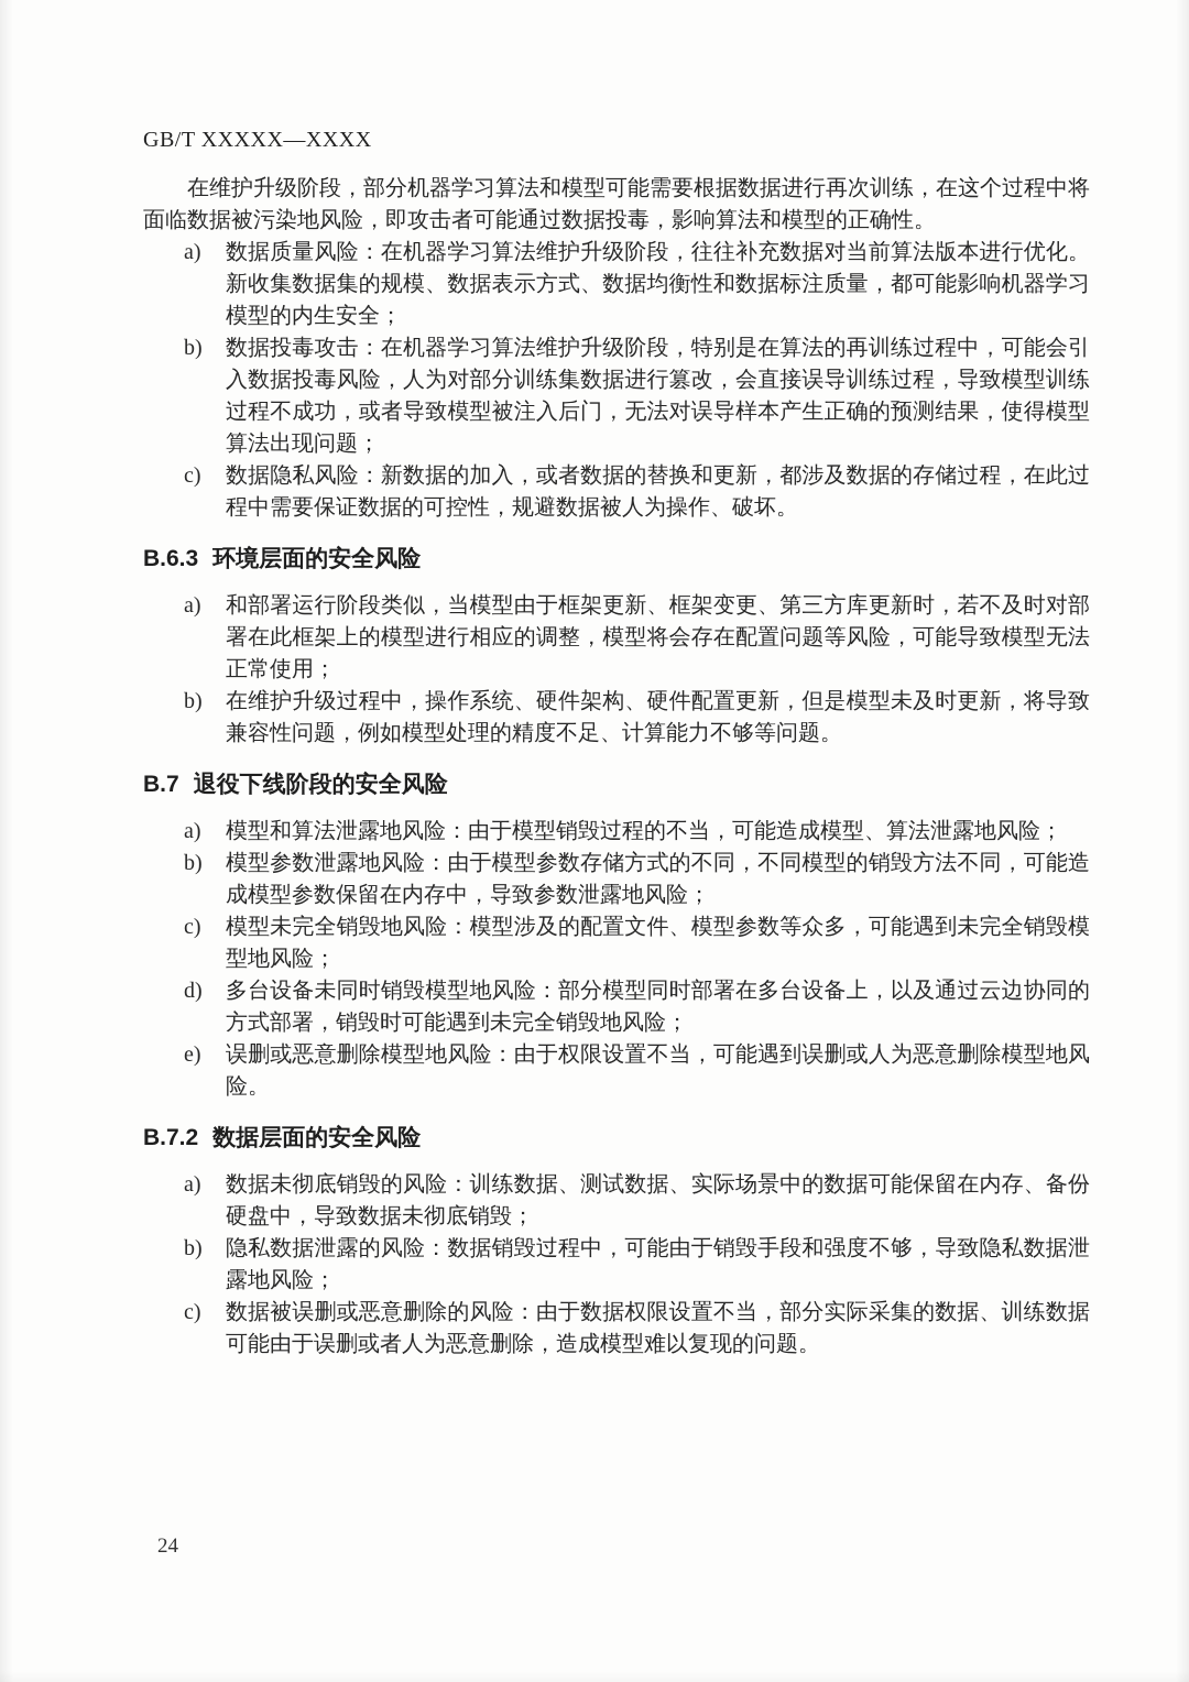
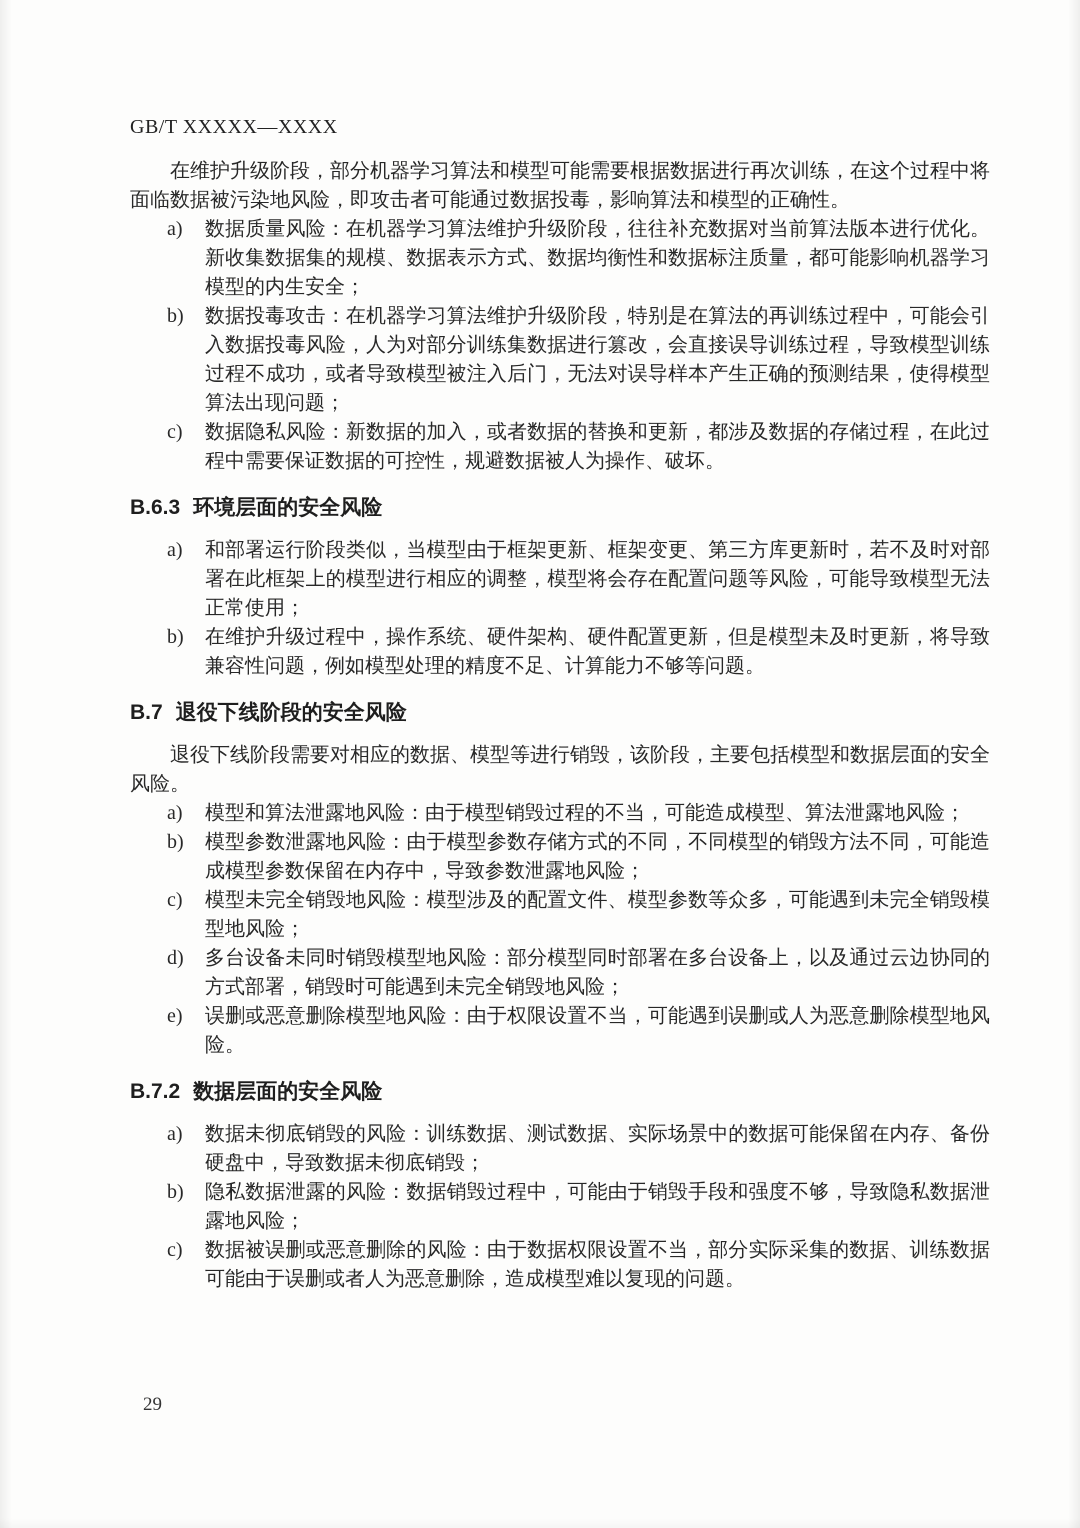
  GB/T XXXXX—XXXX
  在维护升级阶段，部分机器学习算法和模型可能需要根据数据进行再次训练，在这个过程中将面临数据被污染地风险，即攻击者可能通过数据投毒，影响算法和模型的正确性。
  a)
  数据质量风险：在机器学习算法维护升级阶段，往往补充数据对当前算法版本进行优化。新收集数据集的规模、数据表示方式、数据均衡性和数据标注质量，都可能影响机器学习模型的内生安全；
  b)
  数据投毒攻击：在机器学习算法维护升级阶段，特别是在算法的再训练过程中，可能会引入数据投毒风险，人为对部分训练集数据进行篡改，会直接误导训练过程，导致模型训练过程不成功，或者导致模型被注入后门，无法对误导样本产生正确的预测结果，使得模型算法出现问题；
  c)
  数据隐私风险：新数据的加入，或者数据的替换和更新，都涉及数据的存储过程，在此过程中需要保证数据的可控性，规避数据被人为操作、破坏。
  B.6.3
  环境层面的安全风险
  a)
  和部署运行阶段类似，当模型由于框架更新、框架变更、第三方库更新时，若不及时对部署在此框架上的模型进行相应的调整，模型将会存在配置问题等风险，可能导致模型无法正常使用；
  b)
  在维护升级过程中，操作系统、硬件架构、硬件配置更新，但是模型未及时更新，将导致兼容性问题，例如模型处理的精度不足、计算能力不够等问题。
  B.7
  退役下线阶段的安全风险
+ 退役下线阶段需要对相应的数据、模型等进行销毁，该阶段，主要包括模型和数据层面的安全风险。
  a)
  模型和算法泄露地风险：由于模型销毁过程的不当，可能造成模型、算法泄露地风险；
  b)
  模型参数泄露地风险：由于模型参数存储方式的不同，不同模型的销毁方法不同，可能造成模型参数保留在内存中，导致参数泄露地风险；
  c)
  模型未完全销毁地风险：模型涉及的配置文件、模型参数等众多，可能遇到未完全销毁模型地风险；
  d)
  多台设备未同时销毁模型地风险：部分模型同时部署在多台设备上，以及通过云边协同的方式部署，销毁时可能遇到未完全销毁地风险；
  e)
  误删或恶意删除模型地风险：由于权限设置不当，可能遇到误删或人为恶意删除模型地风险。
  B.7.2
  数据层面的安全风险
  a)
  数据未彻底销毁的风险：训练数据、测试数据、实际场景中的数据可能保留在内存、备份硬盘中，导致数据未彻底销毁；
  b)
  隐私数据泄露的风险：数据销毁过程中，可能由于销毁手段和强度不够，导致隐私数据泄露地风险；
  c)
  数据被误删或恶意删除的风险：由于数据权限设置不当，部分实际采集的数据、训练数据可能由于误删或者人为恶意删除，造成模型难以复现的问题。
- 24
+ 29
